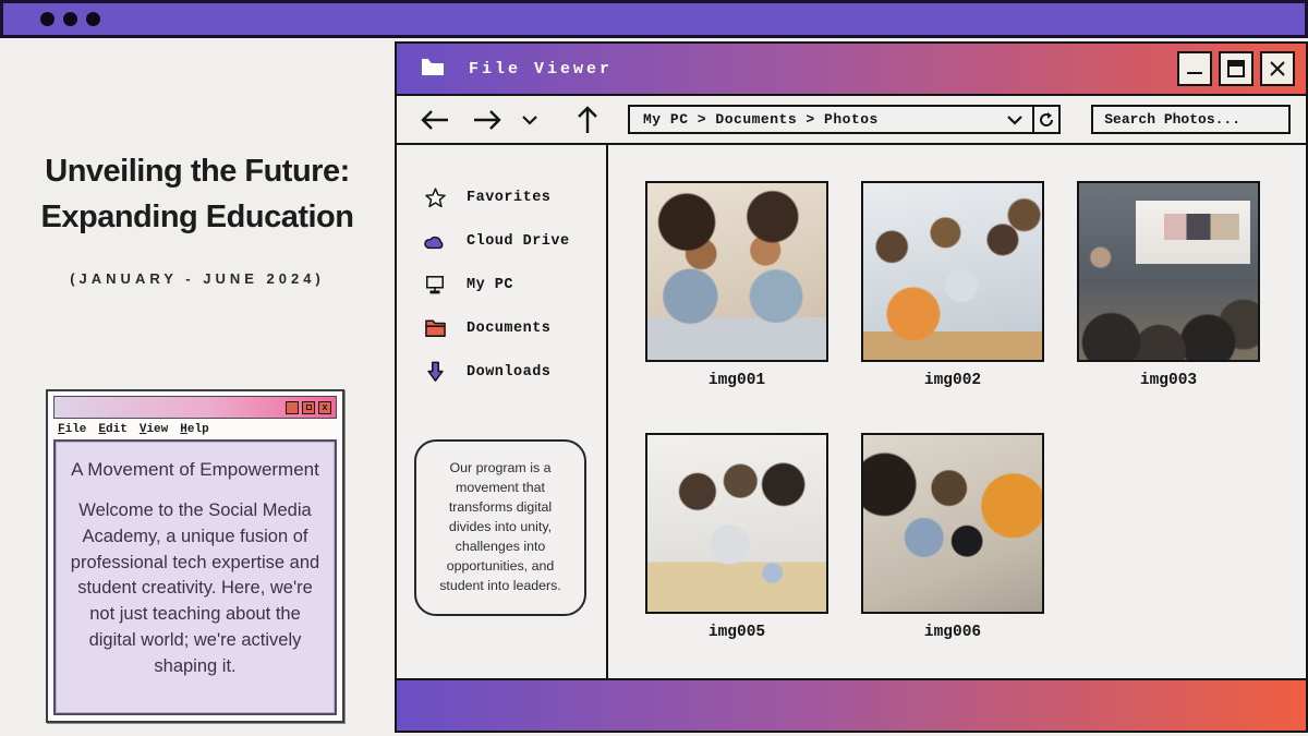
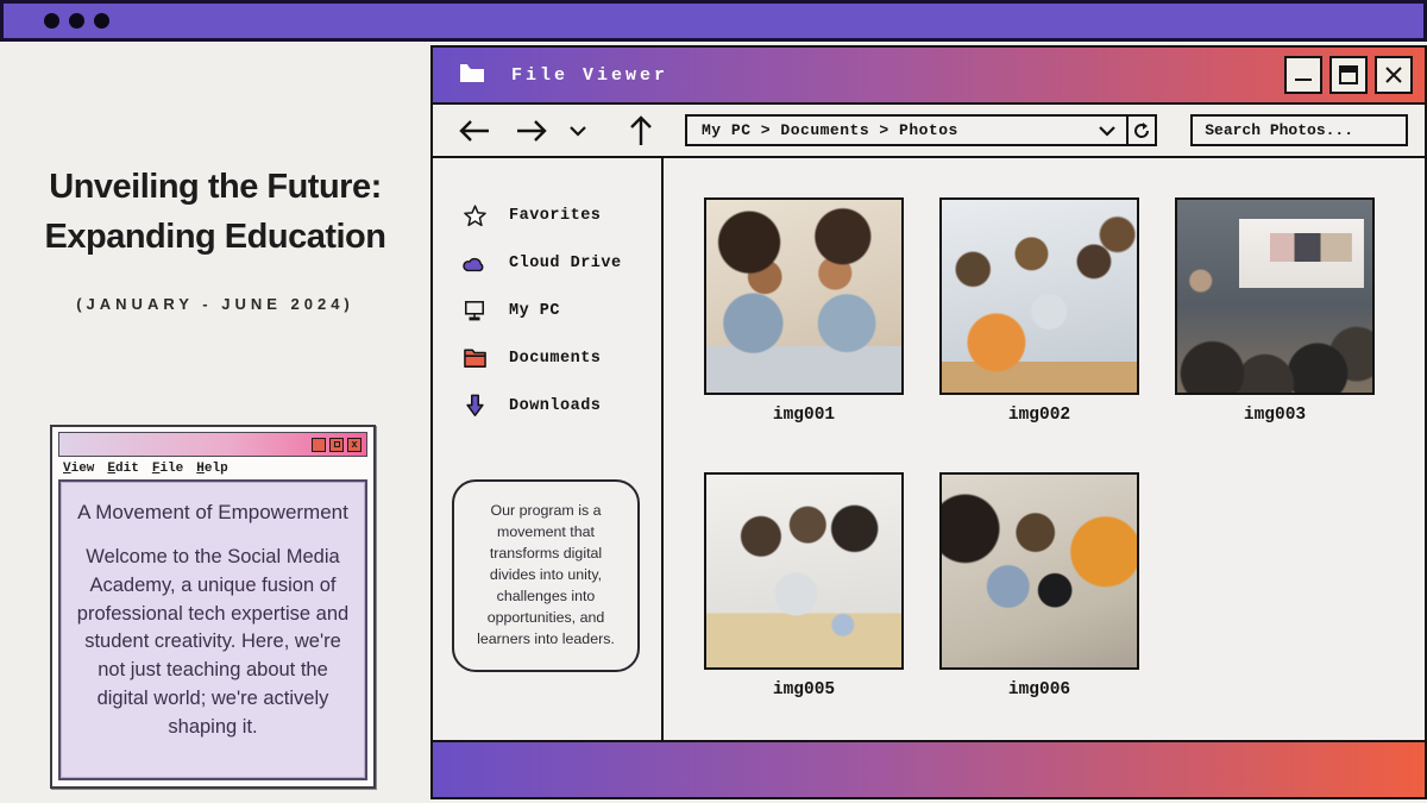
  Unveiling the Future:
  Expanding Education
  (JANUARY - JUNE 2024)
  x
- File
+ View
  Edit
- View
+ File
  Help
  A Movement of Empowerment
  Welcome to the Social Media Academy, a unique fusion of professional tech expertise and student creativity. Here, we're not just teaching about the digital world; we're actively shaping it.
  File Viewer
  My PC > Documents > Photos
  Search Photos...
  Favorites
  Cloud Drive
  My PC
  Documents
  Downloads
- Our program is a movement that transforms digital divides into unity, challenges into opportunities, and student into leaders.
+ Our program is a movement that transforms digital divides into unity, challenges into opportunities, and learners into leaders.
  img001
  img002
  img003
  img005
  img006
